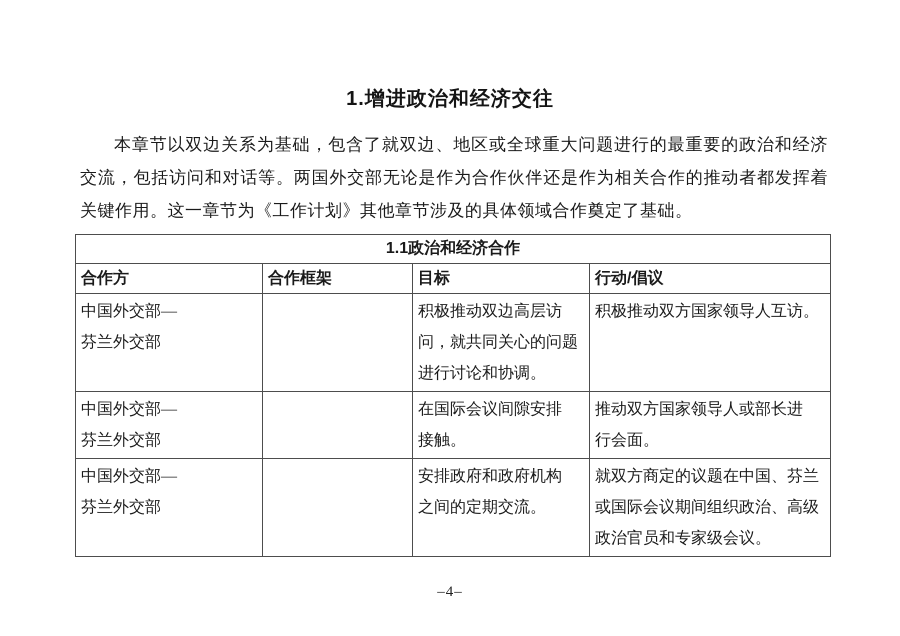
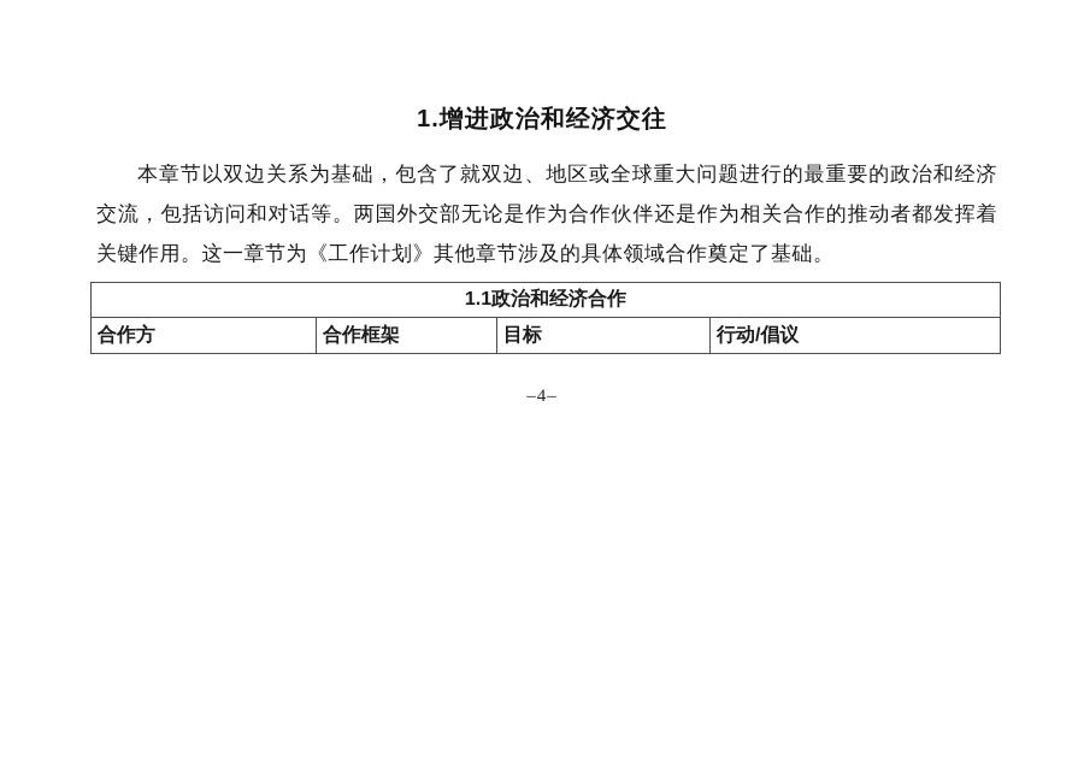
  1.增进政治和经济交往
  本章节以双边关系为基础，包含了就双边、地区或全球重大问题进行的最重要的政治和经济交流，包括访问和对话等。两国外交部无论是作为合作伙伴还是作为相关合作的推动者都发挥着关键作用。这一章节为《工作计划》其他章节涉及的具体领域合作奠定了基础。
  1.1政治和经济合作
  合作方	合作框架	目标	行动/倡议
- 中国外交部— 芬兰外交部		积极推动双边高层访 问，就共同关心的问题 进行讨论和协调。	积极推动双方国家领导人互访。
- 中国外交部— 芬兰外交部		在国际会议间隙安排 接触。	推动双方国家领导人或部长进 行会面。
- 中国外交部— 芬兰外交部		安排政府和政府机构 之间的定期交流。	就双方商定的议题在中国、芬兰 或国际会议期间组织政治、高级 政治官员和专家级会议。
  –4–
